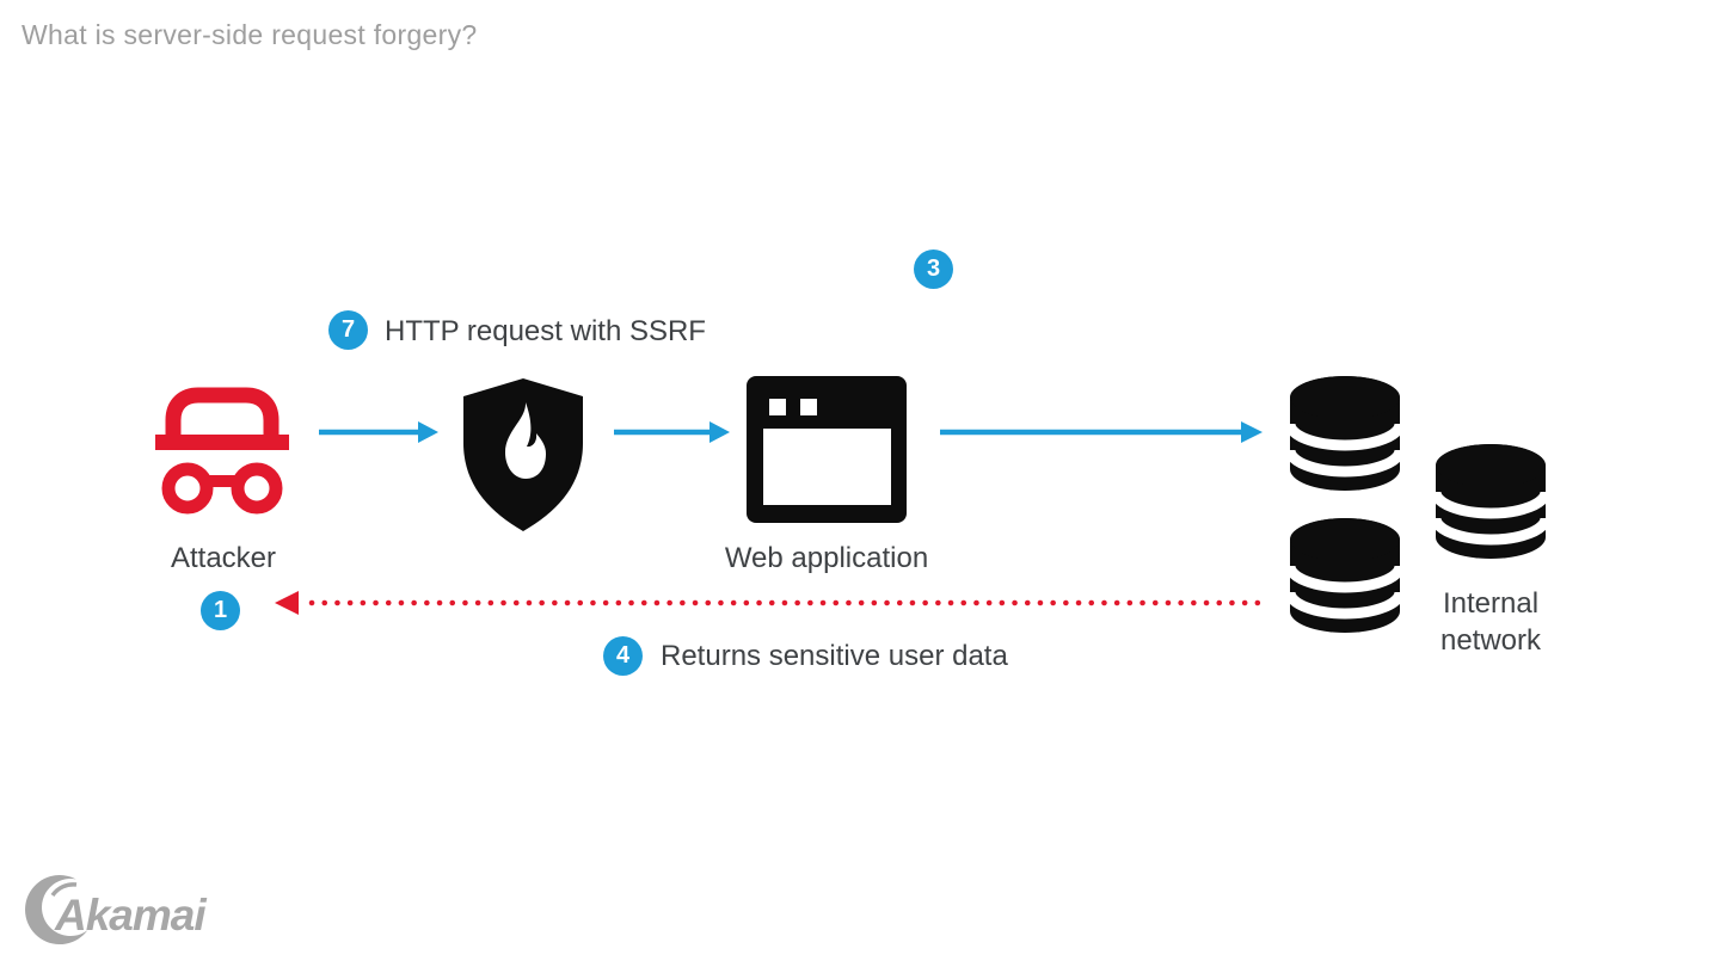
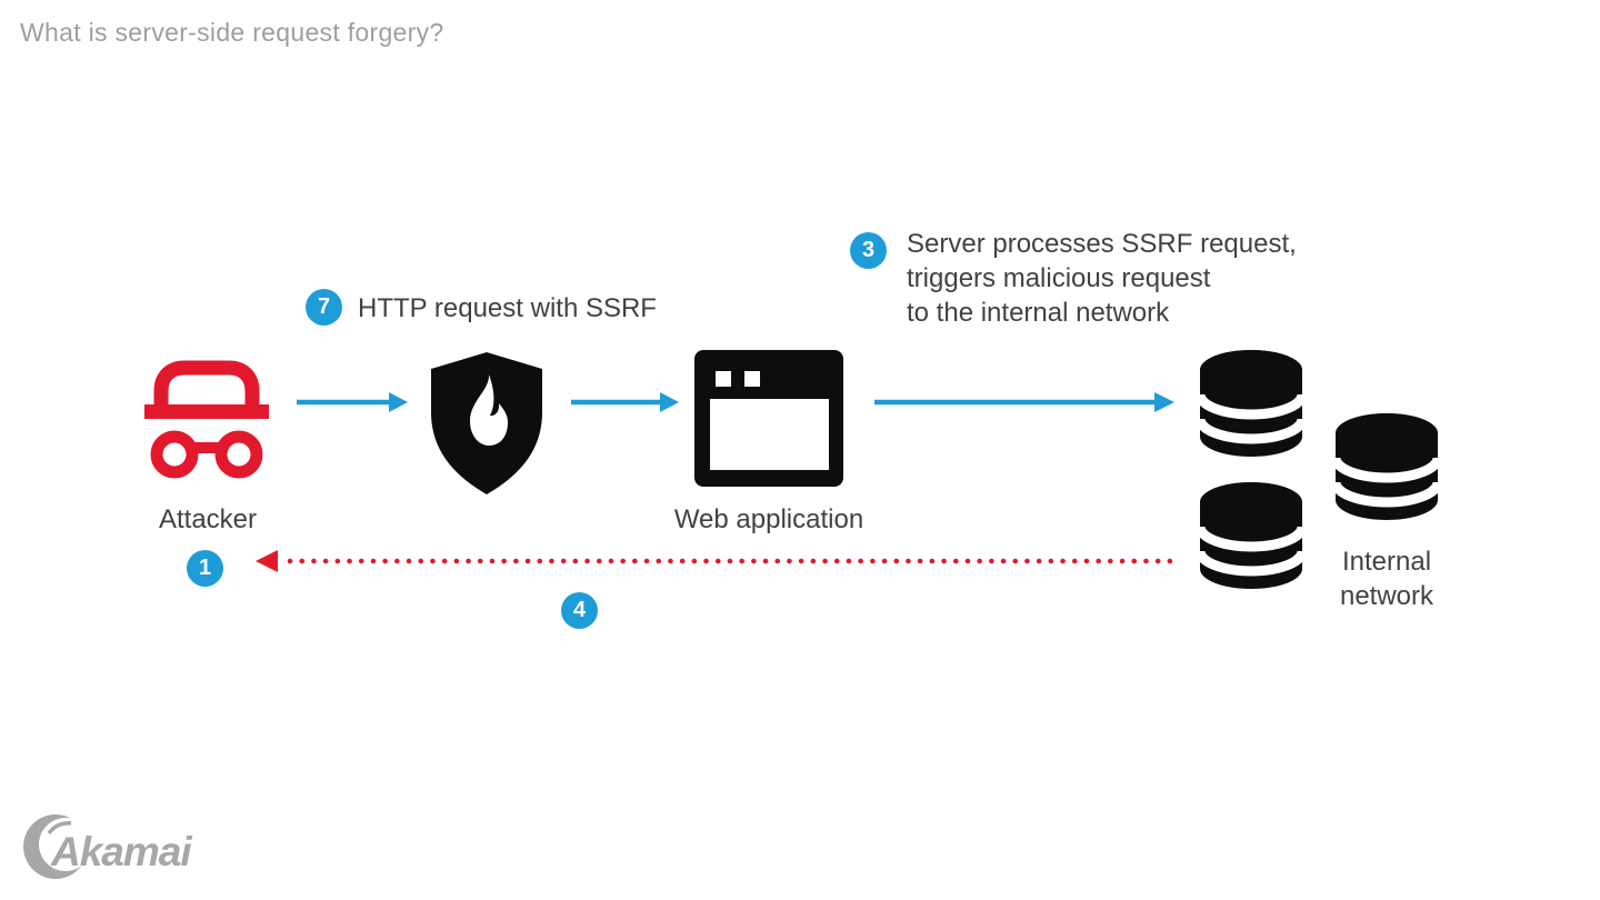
  What is server-side request forgery?
  Attacker
  1
  7
  HTTP request with SSRF
  3
+ Server processes SSRF request,
+ triggers malicious request
+ to the internal network
  Web application
  Internal
  network
  4
- Returns sensitive user data
  Akamai
